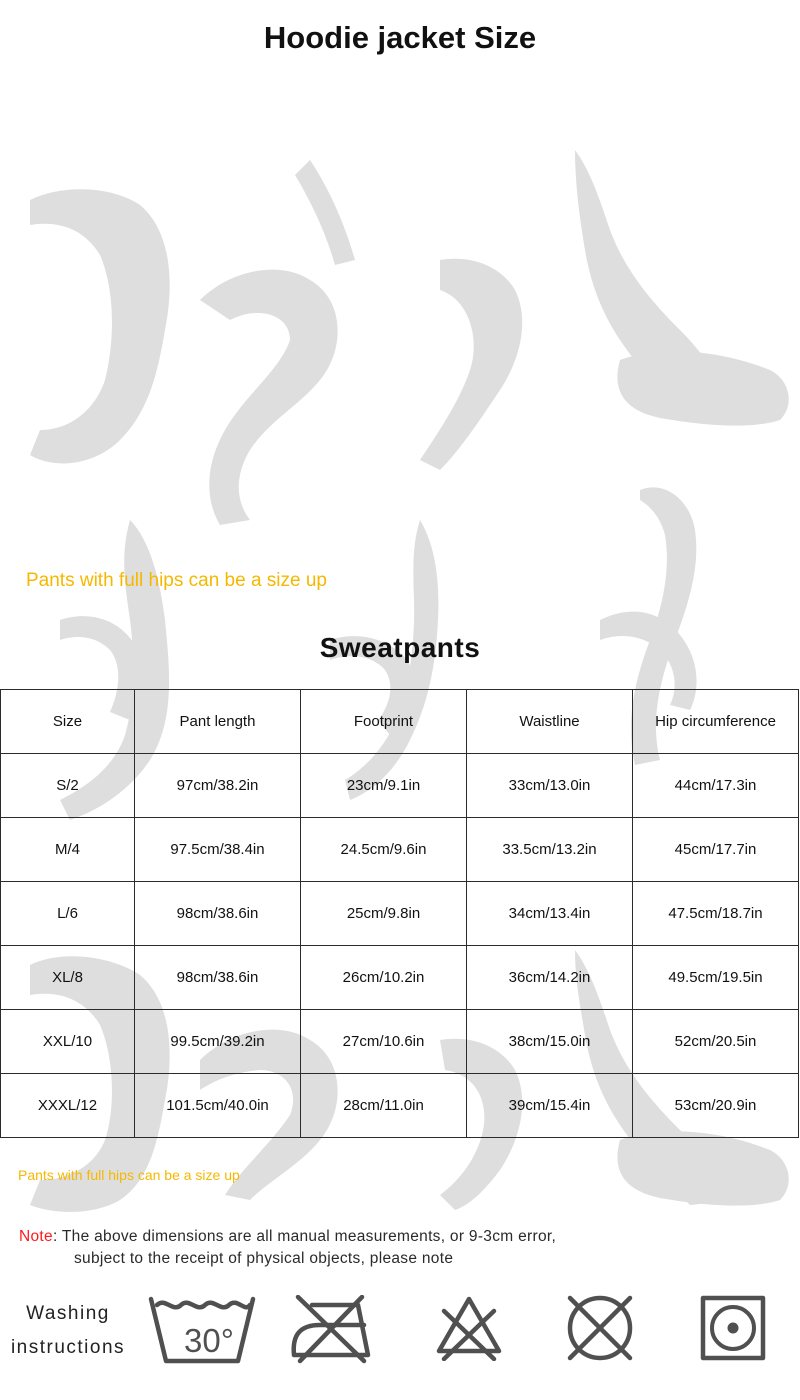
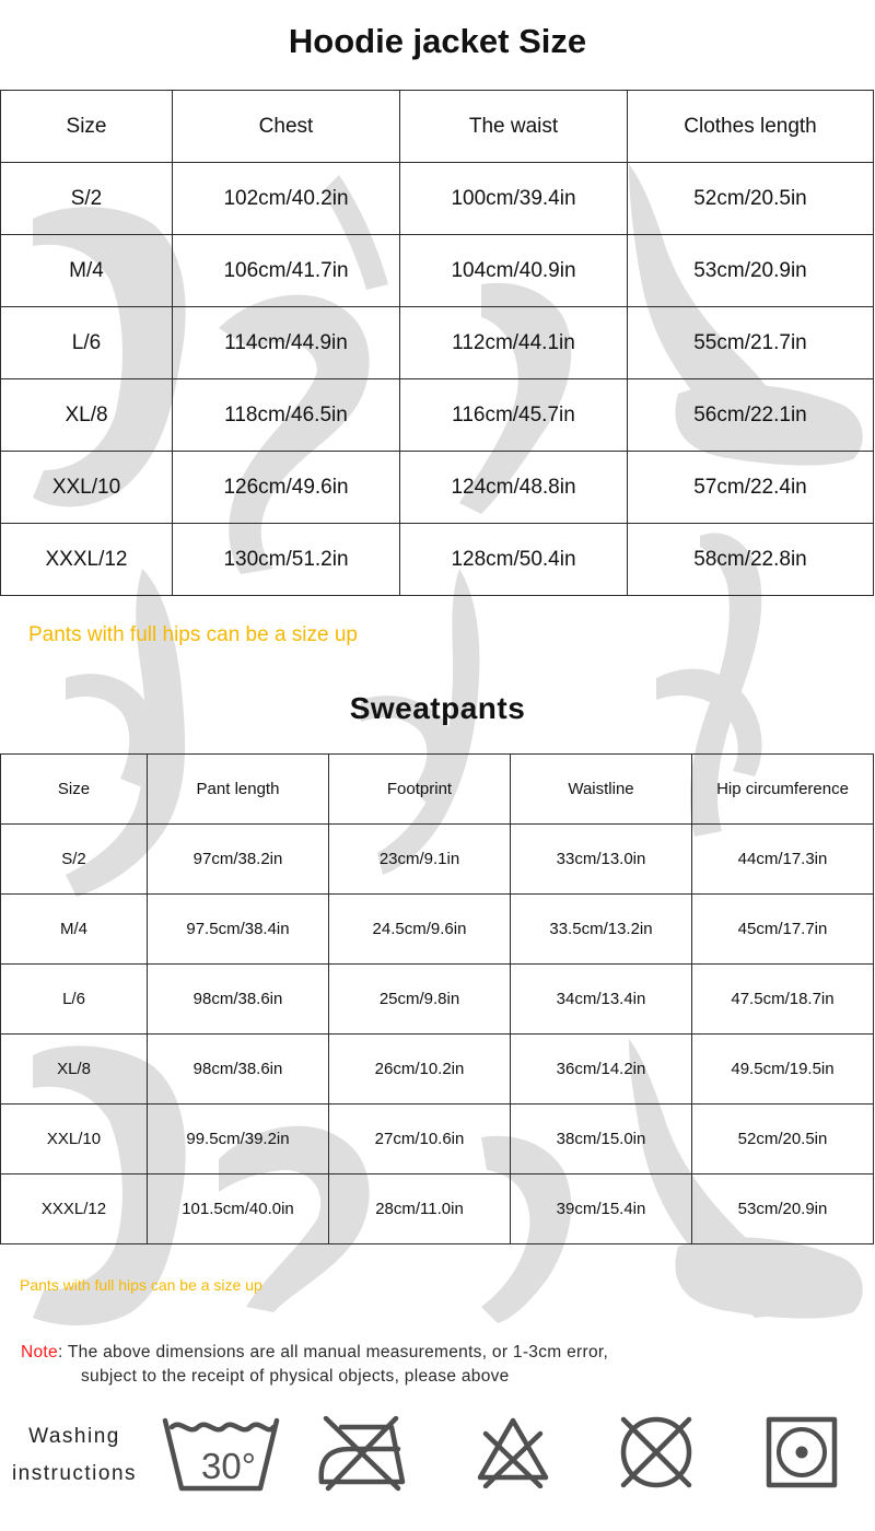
  Hoodie jacket Size
+ Size	Chest	The waist	Clothes length
+ S/2	102cm/40.2in	100cm/39.4in	52cm/20.5in
+ M/4	106cm/41.7in	104cm/40.9in	53cm/20.9in
+ L/6	114cm/44.9in	112cm/44.1in	55cm/21.7in
+ XL/8	118cm/46.5in	116cm/45.7in	56cm/22.1in
+ XXL/10	126cm/49.6in	124cm/48.8in	57cm/22.4in
+ XXXL/12	130cm/51.2in	128cm/50.4in	58cm/22.8in
  Pants with full hips can be a size up
  Sweatpants
  Size	Pant length	Footprint	Waistline	Hip circumference
  S/2	97cm/38.2in	23cm/9.1in	33cm/13.0in	44cm/17.3in
  M/4	97.5cm/38.4in	24.5cm/9.6in	33.5cm/13.2in	45cm/17.7in
  L/6	98cm/38.6in	25cm/9.8in	34cm/13.4in	47.5cm/18.7in
  XL/8	98cm/38.6in	26cm/10.2in	36cm/14.2in	49.5cm/19.5in
  XXL/10	99.5cm/39.2in	27cm/10.6in	38cm/15.0in	52cm/20.5in
  XXXL/12	101.5cm/40.0in	28cm/11.0in	39cm/15.4in	53cm/20.9in
  Pants with full hips can be a size up
- Note: The above dimensions are all manual measurements, or 9-3cm error,
+ Note: The above dimensions are all manual measurements, or 1-3cm error,
- subject to the receipt of physical objects, please note
+ subject to the receipt of physical objects, please above
  Washing
  instructions
  30°
